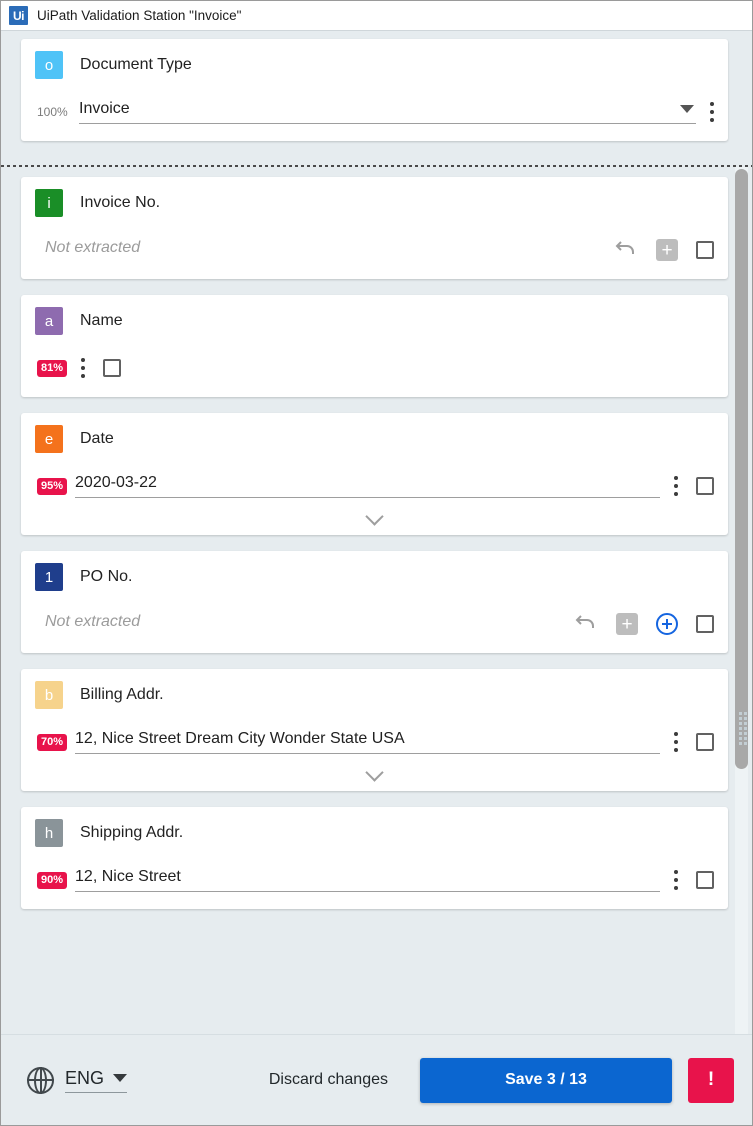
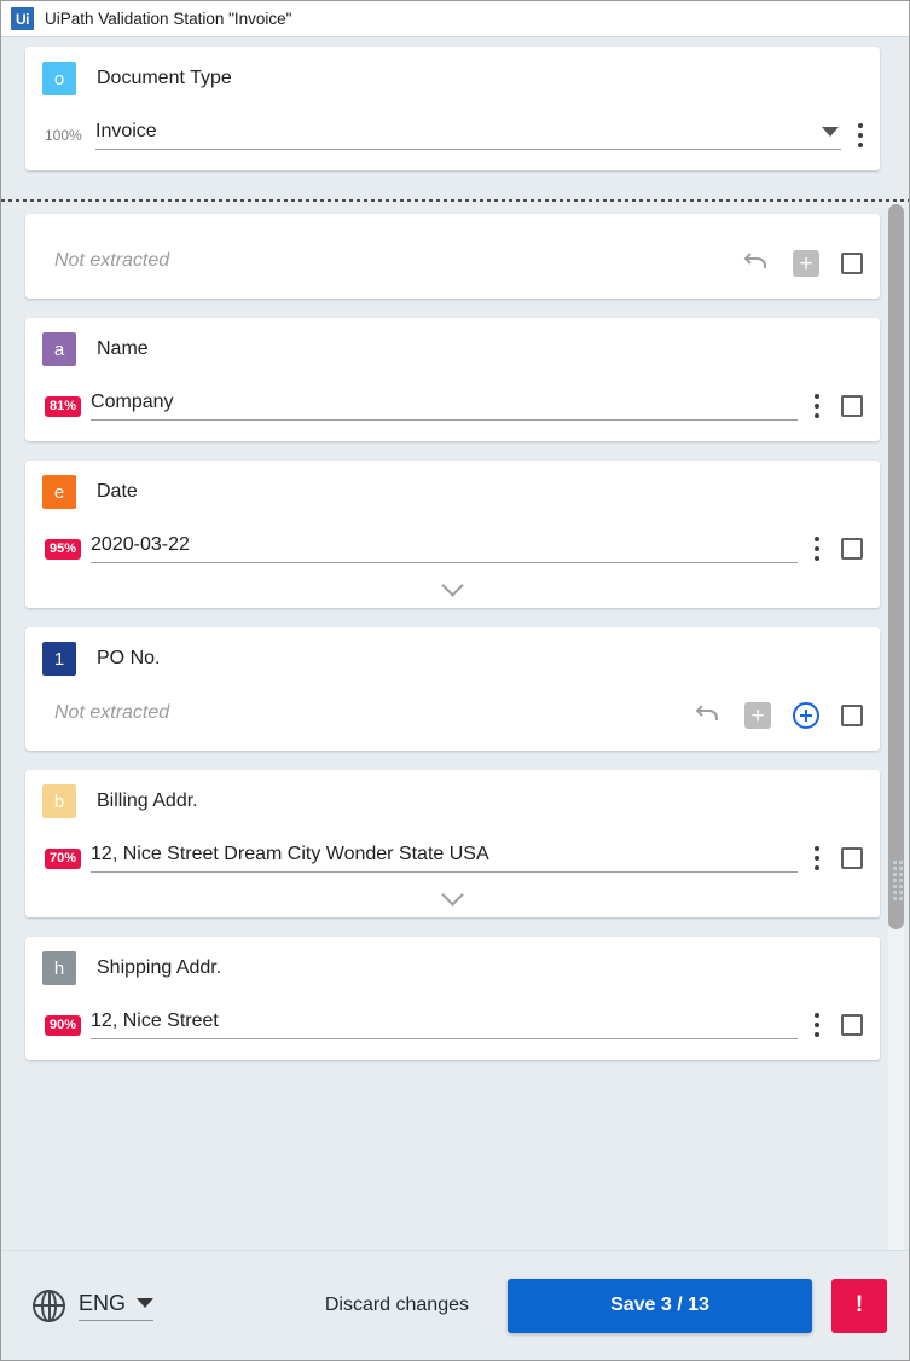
  Ui
  UiPath Validation Station "Invoice"
  o
  Document Type
  100%
  Invoice
- i
- Invoice No.
  Not extracted
  +
  a
  Name
  81%
+ Company
  e
  Date
  95%
  2020-03-22
  1
  PO No.
  Not extracted
  +
  b
  Billing Addr.
  70%
  12, Nice Street Dream City Wonder State USA
  h
  Shipping Addr.
  90%
  12, Nice Street
  ENG
  Discard changes
  Save 3 / 13
  !
